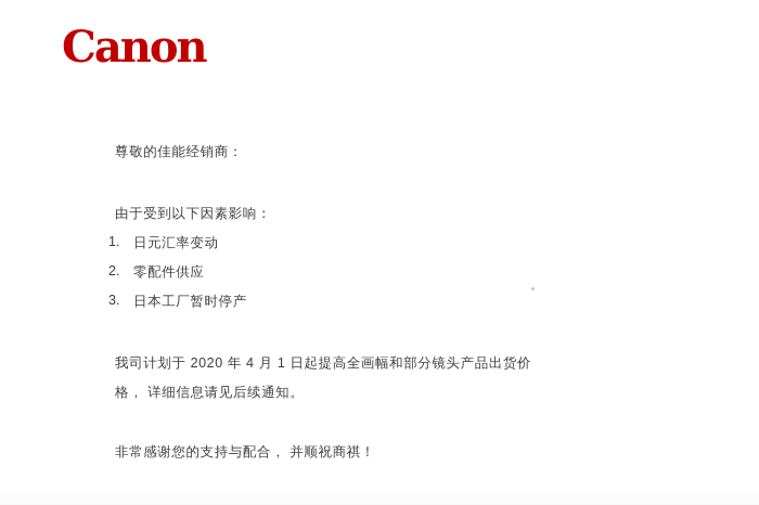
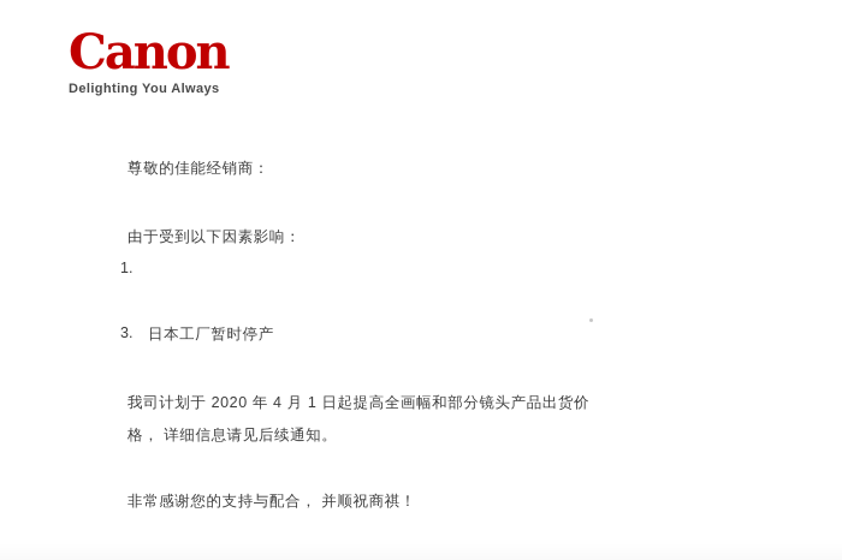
  Canon
+ Delighting You Always
  尊敬的佳能经销商：
  由于受到以下因素影响：
  1.
- 日元汇率变动
- 2.
- 零配件供应
  3.
  日本工厂暂时停产
  我司计划于 2020 年 4 月 1 日起提高全画幅和部分镜头产品出货价
  格， 详细信息请见后续通知。
  非常感谢您的支持与配合， 并顺祝商祺！
